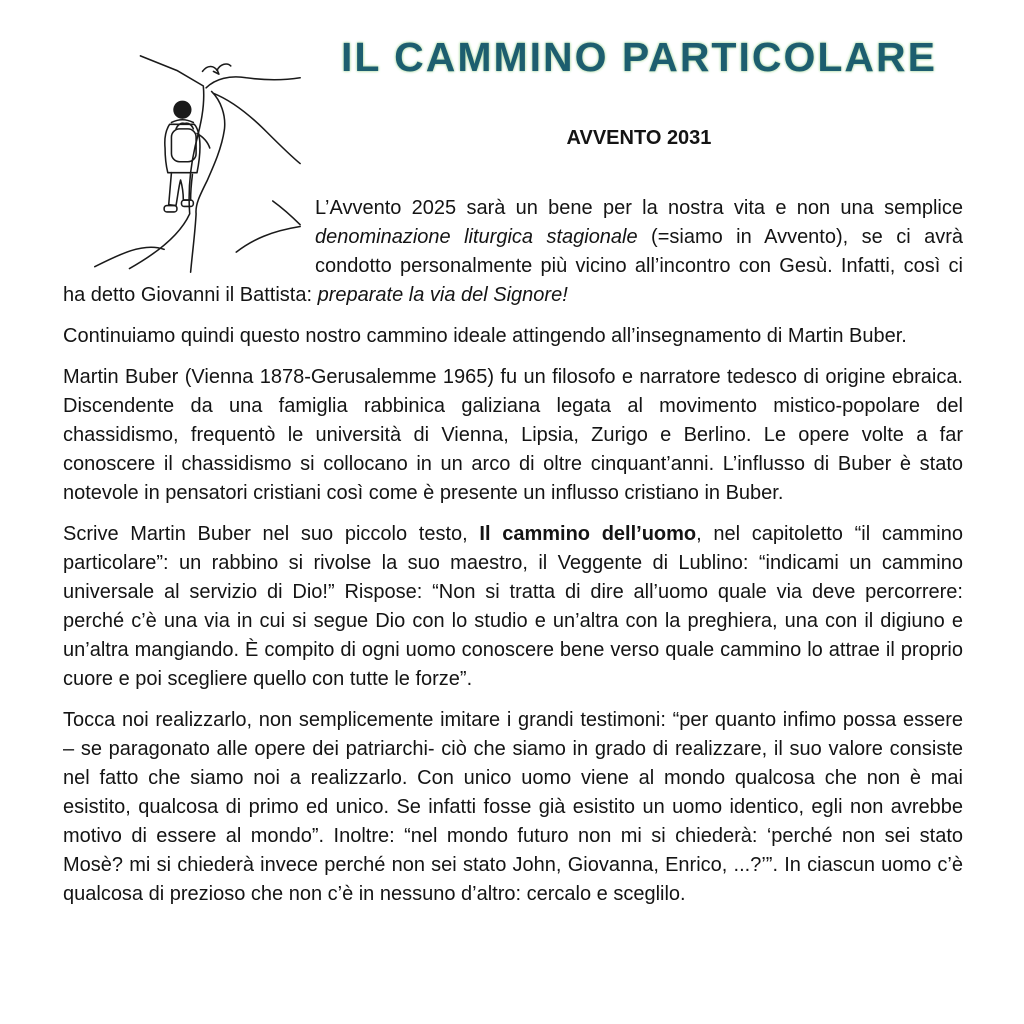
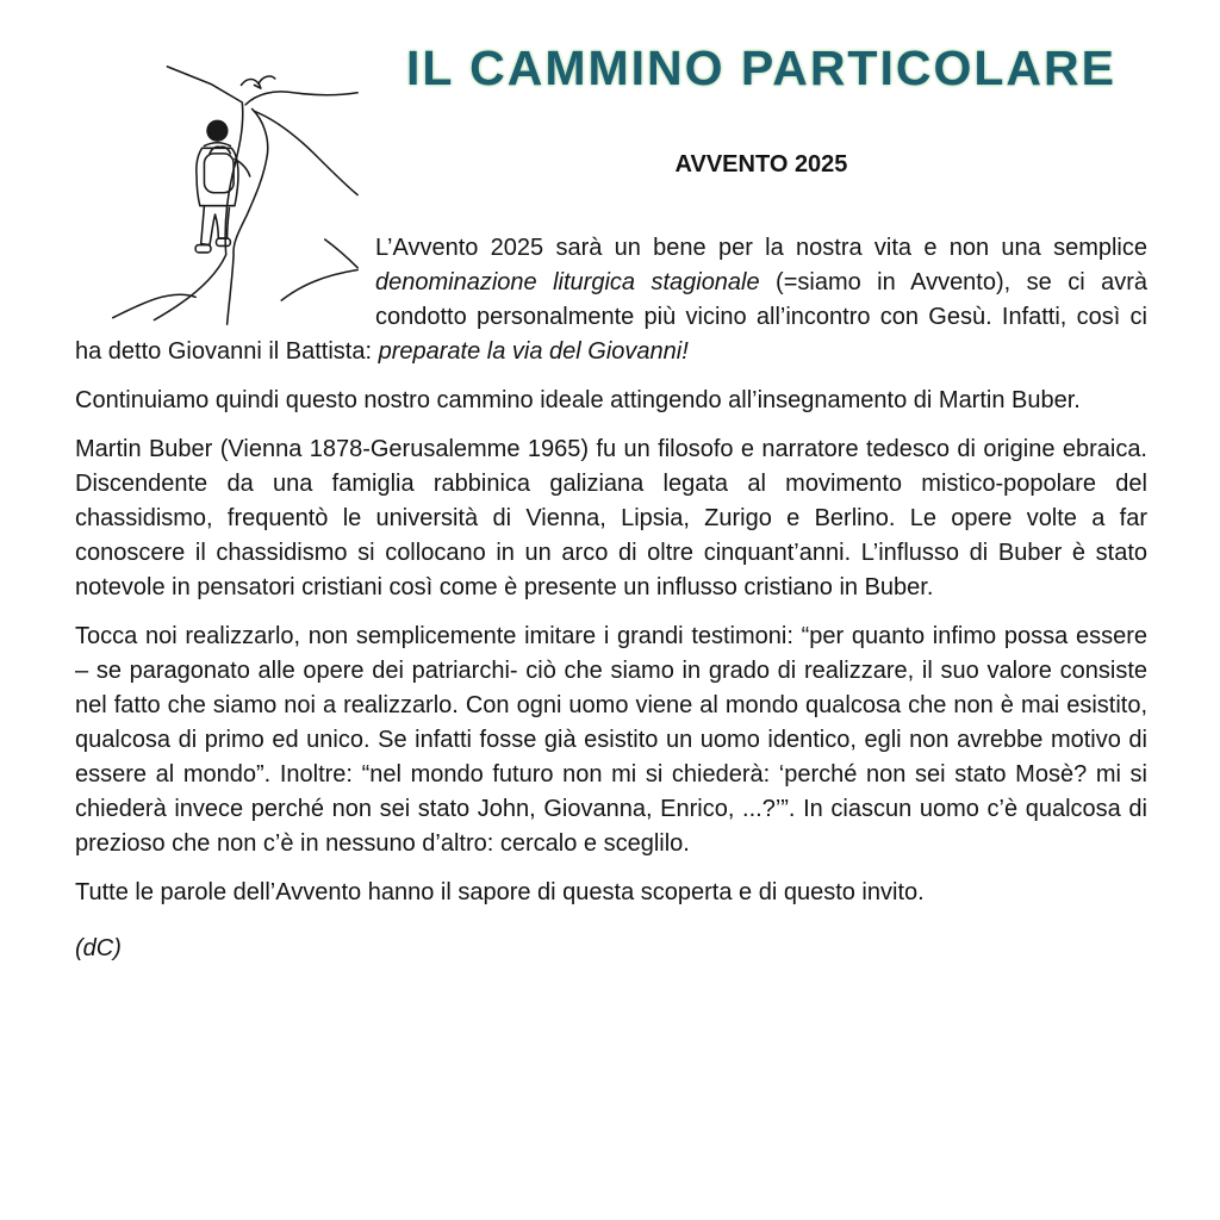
  IL CAMMINO PARTICOLARE
- AVVENTO 2031
+ AVVENTO 2025
- L’Avvento 2025 sarà un bene per la nostra vita e non una semplice denominazione liturgica stagionale (=siamo in Avvento), se ci avrà condotto personalmente più vicino all’incontro con Gesù. Infatti, così ci ha detto Giovanni il Battista: preparate la via del Signore!
+ L’Avvento 2025 sarà un bene per la nostra vita e non una semplice denominazione liturgica stagionale (=siamo in Avvento), se ci avrà condotto personalmente più vicino all’incontro con Gesù. Infatti, così ci ha detto Giovanni il Battista: preparate la via del Giovanni!
  Continuiamo quindi questo nostro cammino ideale attingendo all’insegnamento di Martin Buber.
  Martin Buber (Vienna 1878-Gerusalemme 1965) fu un filosofo e narratore tedesco di origine ebraica. Discendente da una famiglia rabbinica galiziana legata al movimento mistico-popolare del chassidismo, frequentò le università di Vienna, Lipsia, Zurigo e Berlino. Le opere volte a far conoscere il chassidismo si collocano in un arco di oltre cinquant’anni. L’influsso di Buber è stato notevole in pensatori cristiani così come è presente un influsso cristiano in Buber.
- Scrive Martin Buber nel suo piccolo testo, Il cammino dell’uomo, nel capitoletto “il cammino particolare”: un rabbino si rivolse la suo maestro, il Veggente di Lublino: “indicami un cammino universale al servizio di Dio!” Rispose: “Non si tratta di dire all’uomo quale via deve percorrere: perché c’è una via in cui si segue Dio con lo studio e un’altra con la preghiera, una con il digiuno e un’altra mangiando. È compito di ogni uomo conoscere bene verso quale cammino lo attrae il proprio cuore e poi scegliere quello con tutte le forze”.
- Tocca noi realizzarlo, non semplicemente imitare i grandi testimoni: “per quanto infimo possa essere – se paragonato alle opere dei patriarchi- ciò che siamo in grado di realizzare, il suo valore consiste nel fatto che siamo noi a realizzarlo. Con unico uomo viene al mondo qualcosa che non è mai esistito, qualcosa di primo ed unico. Se infatti fosse già esistito un uomo identico, egli non avrebbe motivo di essere al mondo”. Inoltre: “nel mondo futuro non mi si chiederà: ‘perché non sei stato Mosè? mi si chiederà invece perché non sei stato John, Giovanna, Enrico, ...?’”. In ciascun uomo c’è qualcosa di prezioso che non c’è in nessuno d’altro: cercalo e sceglilo.
+ Tocca noi realizzarlo, non semplicemente imitare i grandi testimoni: “per quanto infimo possa essere – se paragonato alle opere dei patriarchi- ciò che siamo in grado di realizzare, il suo valore consiste nel fatto che siamo noi a realizzarlo. Con ogni uomo viene al mondo qualcosa che non è mai esistito, qualcosa di primo ed unico. Se infatti fosse già esistito un uomo identico, egli non avrebbe motivo di essere al mondo”. Inoltre: “nel mondo futuro non mi si chiederà: ‘perché non sei stato Mosè? mi si chiederà invece perché non sei stato John, Giovanna, Enrico, ...?’”. In ciascun uomo c’è qualcosa di prezioso che non c’è in nessuno d’altro: cercalo e sceglilo.
+ Tutte le parole dell’Avvento hanno il sapore di questa scoperta e di questo invito.
+ (dC)
